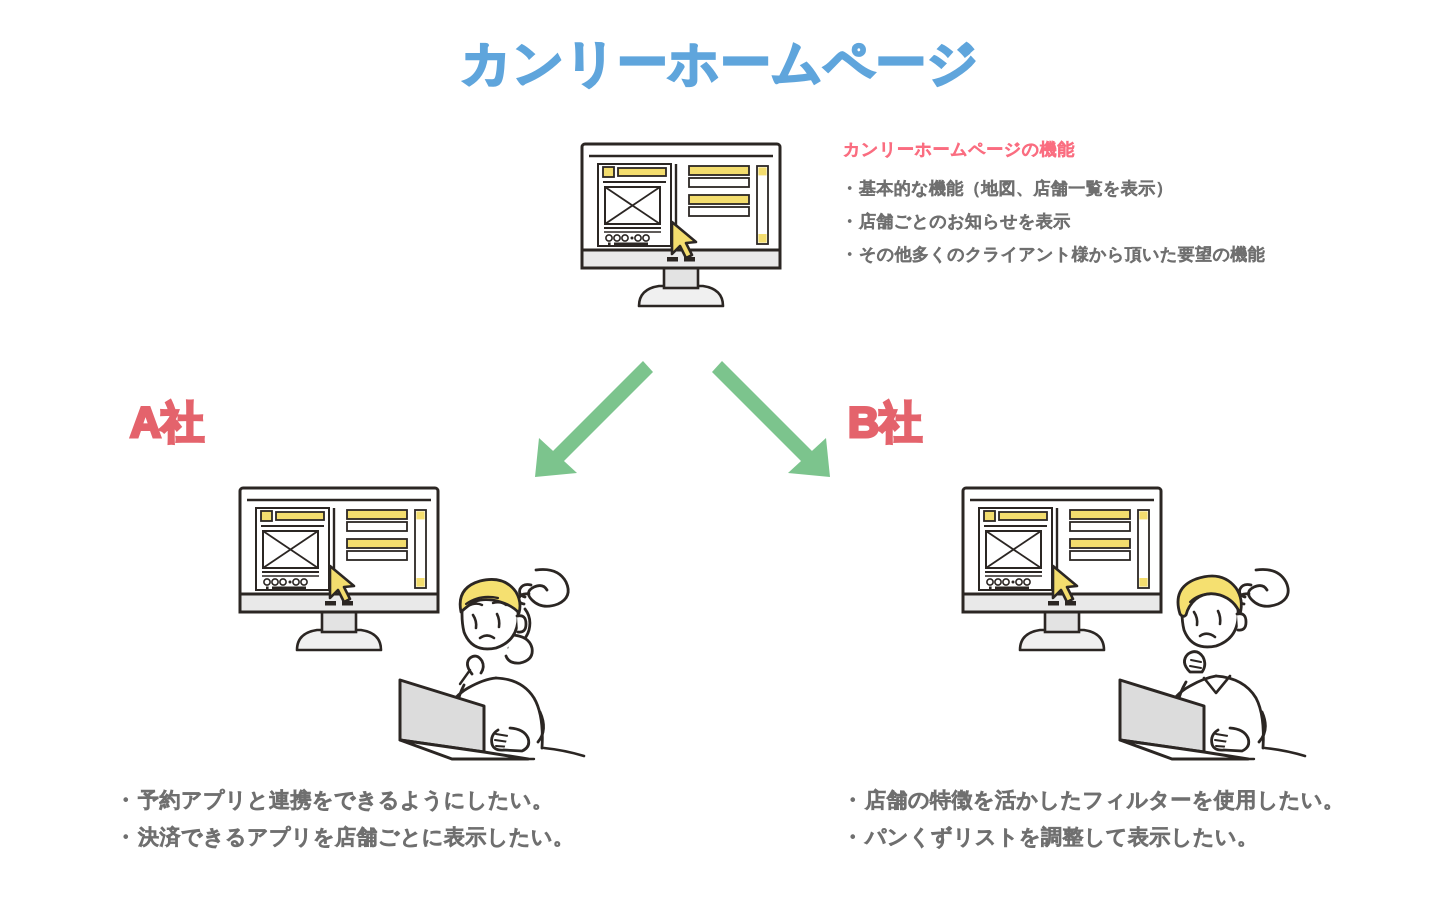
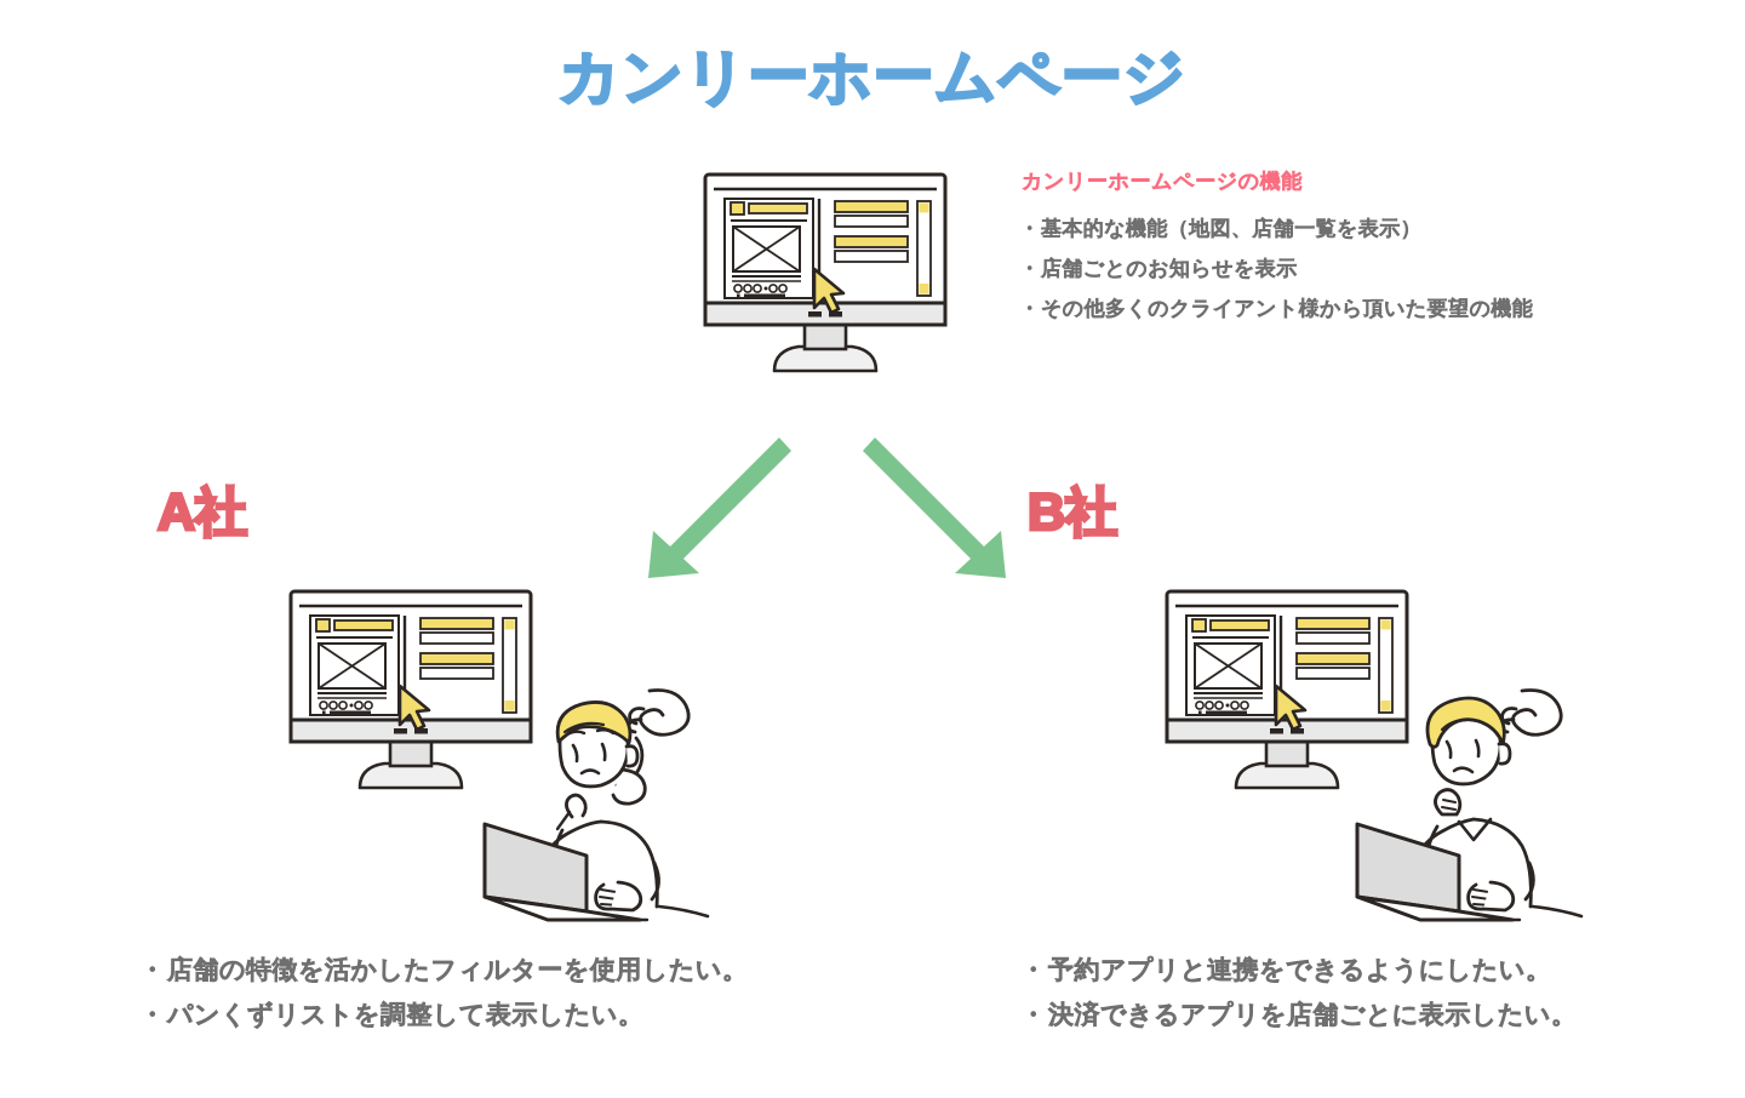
  カンリーホームページ
  カンリーホームページの機能
  基本的な機能（地図、店舗一覧を表示）
  店舗ごとのお知らせを表示
  その他多くのクライアント様から頂いた要望の機能
  A社
  B社
- 予約アプリと連携をできるようにしたい。
+ 店舗の特徴を活かしたフィルターを使用したい。
- 決済できるアプリを店舗ごとに表示したい。
+ パンくずリストを調整して表示したい。
- 店舗の特徴を活かしたフィルターを使用したい。
+ 予約アプリと連携をできるようにしたい。
- パンくずリストを調整して表示したい。
+ 決済できるアプリを店舗ごとに表示したい。
